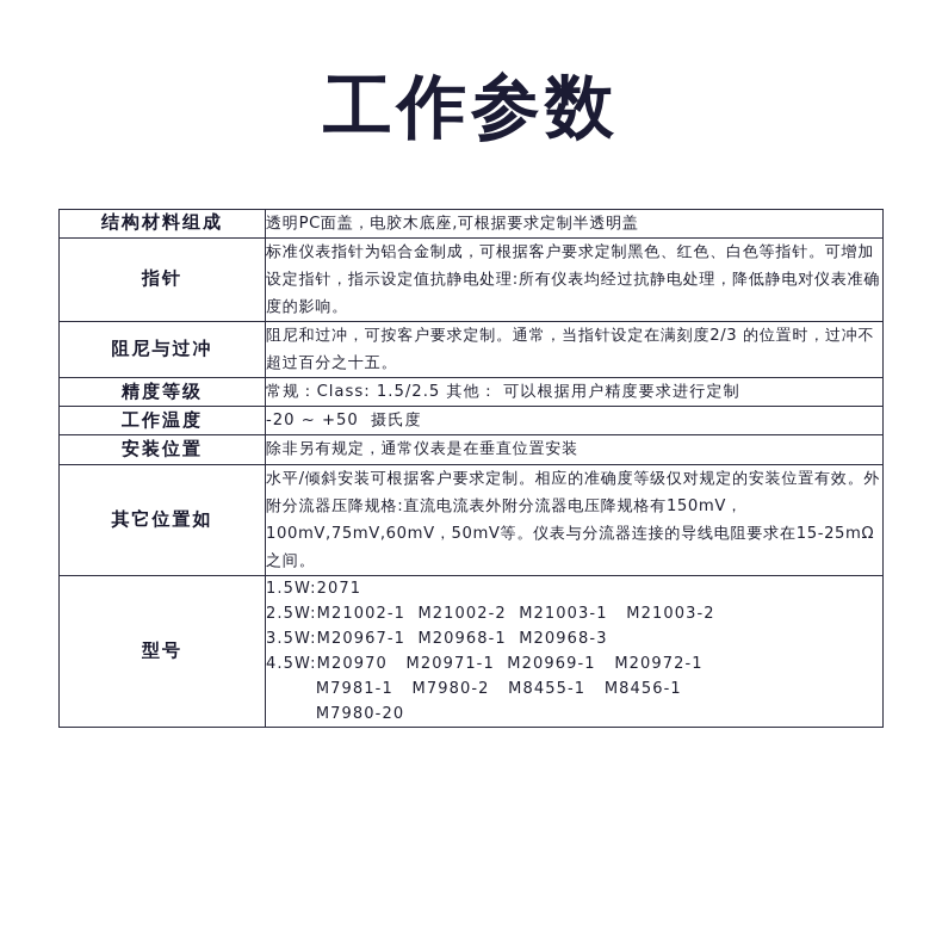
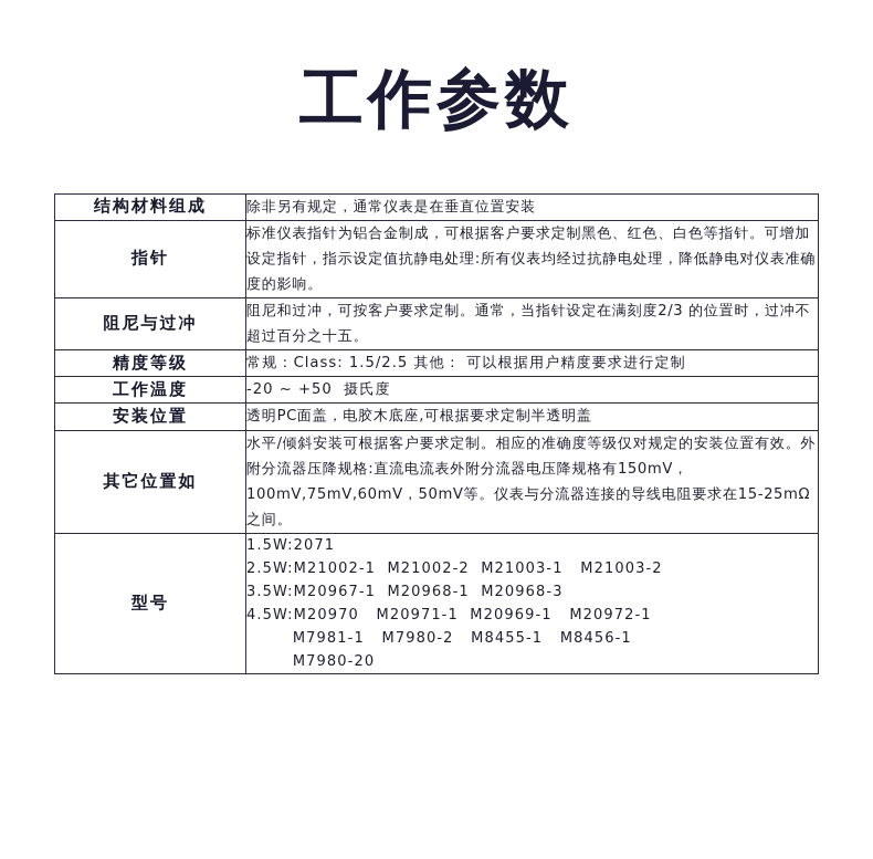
  工作参数
- 结构材料组成	透明PC面盖，电胶木底座,可根据要求定制半透明盖
+ 结构材料组成	除非另有规定，通常仪表是在垂直位置安装
  指针	标准仪表指针为铝合金制成，可根据客户要求定制黑色、红色、白色等指针。可增加设定指针，指示设定值抗静电处理:所有仪表均经过抗静电处理，降低静电对仪表准确度的影响。
  阻尼与过冲	阻尼和过冲，可按客户要求定制。通常，当指针设定在满刻度2/3 的位置时，过冲不超过百分之十五。
  精度等级	常规：Class: 1.5/2.5 其他： 可以根据用户精度要求进行定制
  工作温度	-20 ~ +50 摄氏度
- 安装位置	除非另有规定，通常仪表是在垂直位置安装
+ 安装位置	透明PC面盖，电胶木底座,可根据要求定制半透明盖
  其它位置如	水平/倾斜安装可根据客户要求定制。相应的准确度等级仅对规定的安装位置有效。外附分流器压降规格:直流电流表外附分流器电压降规格有150mV，100mV,75mV,60mV，50mV等。仪表与分流器连接的导线电阻要求在15-25mΩ之间。
  型号	1.5W:2071 2.5W:M21002-1 M21002-2 M21003-1 M21003-2 3.5W:M20967-1 M20968-1 M20968-3 4.5W:M20970 M20971-1 M20969-1 M20972-1 M7981-1 M7980-2 M8455-1 M8456-1 M7980-20
